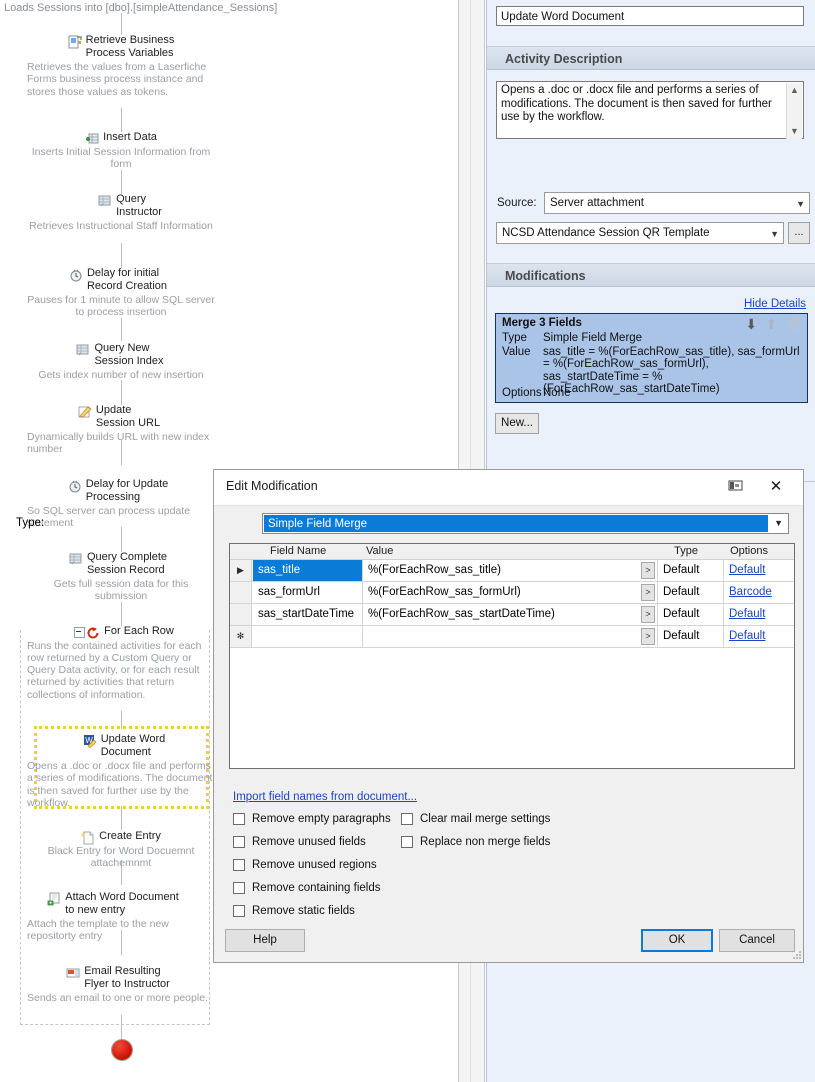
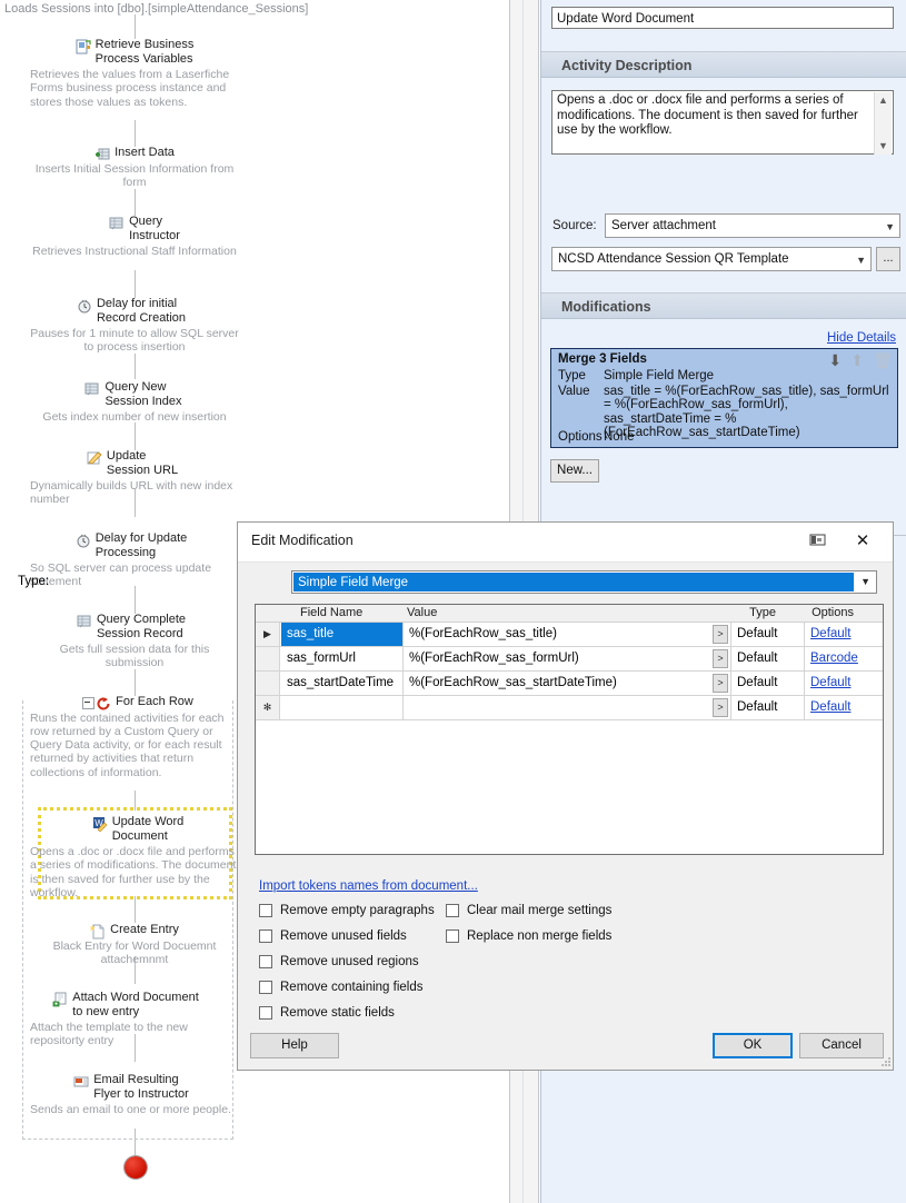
  Loads Sessions into [dbo].[simpleAttendance_Sessions]
  Retrieve Business
  Process Variables
  Retrieves the values from a Laserfiche Forms business process instance and stores those values as tokens.
  Insert Data
  Inserts Initial Session Information from form
  Query
  Instructor
  Retrieves Instructional Staff Information
  Delay for initial
  Record Creation
  Pauses for 1 minute to allow SQL server to process insertion
  Query New
  Session Index
  Gets index number of new insertion
  Update
  Session URL
  Dynamically builds URL with new index number
  Delay for Update
  Processing
  So SQL server can process update statement
  Query Complete
  Session Record
  Gets full session data for this submission
  For Each Row
  Runs the contained activities for each row returned by a Custom Query or Query Data activity, or for each result returned by activities that return collections of information.
  W
  Update Word
  Document
  Opens a .doc or .docx file and performs a series of modifications. The document is then saved for further use by the workflow.
  Create Entry
  Black Entry for Word Docuemnt attachemnmt
  Attach Word Document
  to new entry
  Attach the template to the new repositorty entry
  Email Resulting
  Flyer to Instructor
  Sends an email to one or more people.
  Update Word Document
  Activity Description
  Opens a .doc or .docx file and performs a series of modifications. The document is then saved for further use by the workflow.
  ▲
  ▼
  Source:
  Server attachment
  ▼
  NCSD Attendance Session QR Template
  ▼
  ...
  Modifications
  Hide Details
  Merge 3 Fields
  ⬇ ⬆ 🗑
  Type
  Simple Field Merge
  Value
  sas_title = %(ForEachRow_sas_title), sas_formUrl = %(ForEachRow_sas_formUrl), sas_startDateTime = %(ForEachRow_sas_startDateTime)
  Options
  None
  New...
  Edit Modification
  ✕
  Type:
  Simple Field Merge
  ▼
  Field Name
  Value
  Type
  Options
  ▶
  sas_title
  %(ForEachRow_sas_title)
  >
  Default
  Default
  sas_formUrl
  %(ForEachRow_sas_formUrl)
  >
  Default
  Barcode
  sas_startDateTime
  %(ForEachRow_sas_startDateTime)
  >
  Default
  Default
  ✻
  >
  Default
  Default
- Import field names from document...
+ Import tokens names from document...
  Remove empty paragraphs
  Remove unused fields
  Remove unused regions
  Remove containing fields
  Remove static fields
  Clear mail merge settings
  Replace non merge fields
  Help
  OK
  Cancel
